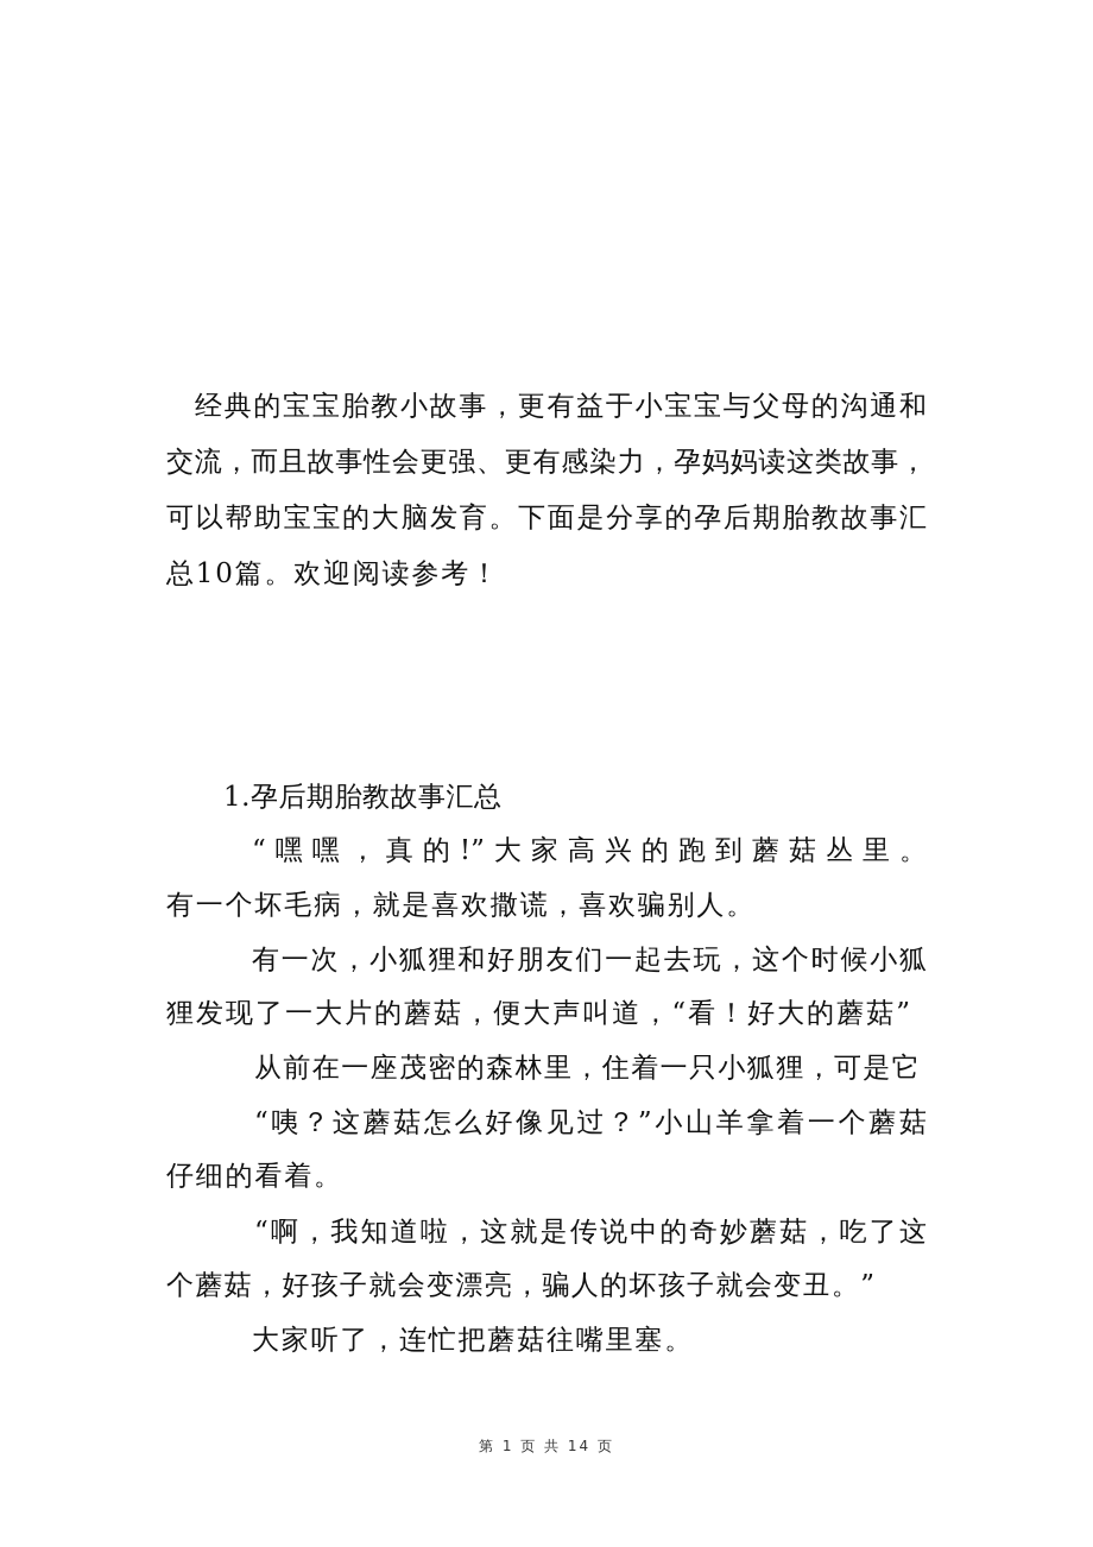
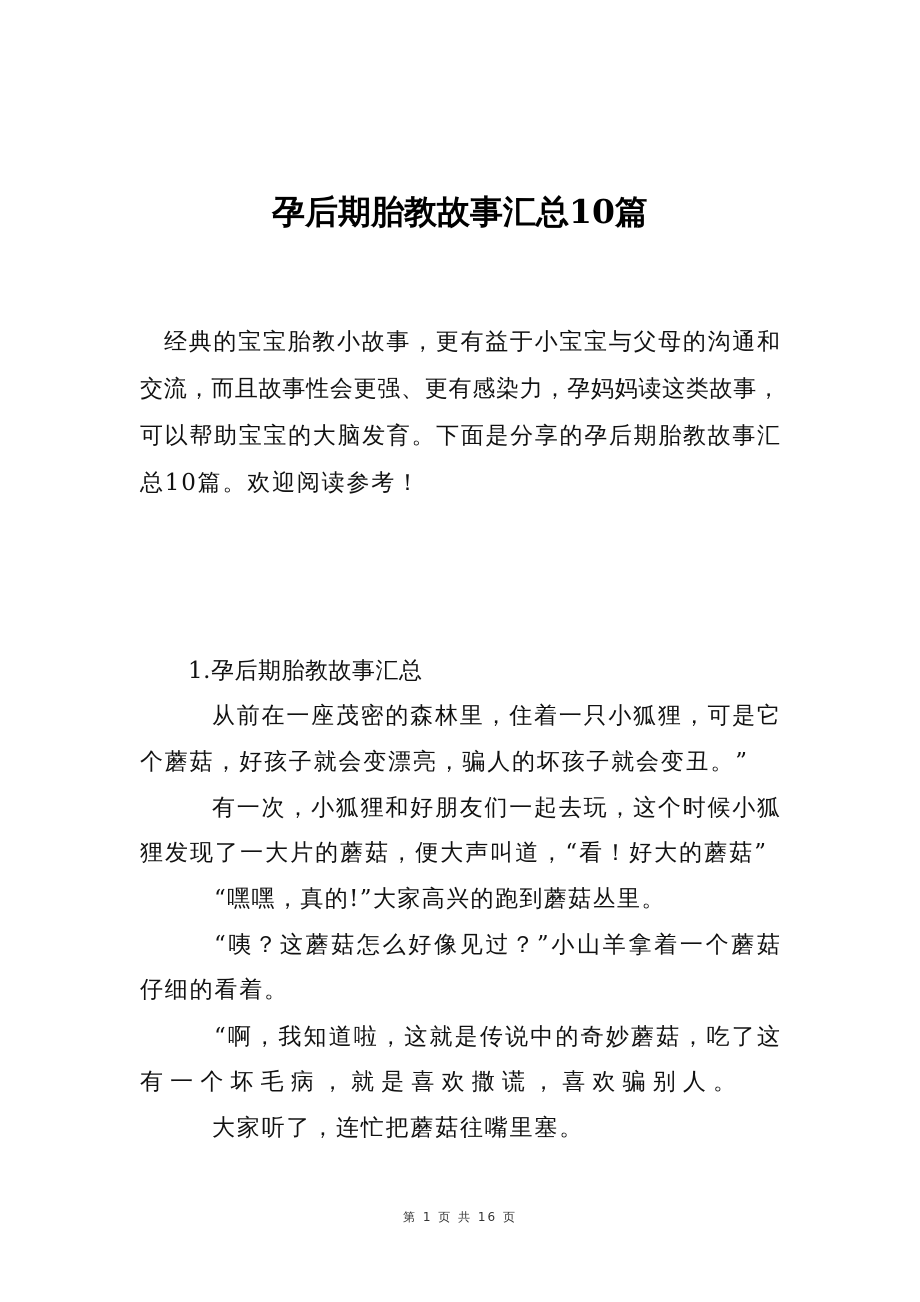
+ 孕后期胎教故事汇总10篇
  经典的宝宝胎教小故事，更有益于小宝宝与父母的沟通和
  交流，而且故事性会更强、更有感染力，孕妈妈读这类故事，
  可以帮助宝宝的大脑发育。下面是分享的孕后期胎教故事汇
  总10篇。欢迎阅读参考！
  1.孕后期胎教故事汇总
- “嘿嘿，真的!”大家高兴的跑到蘑菇丛里。
+ 从前在一座茂密的森林里，住着一只小狐狸，可是它
- 有一个坏毛病，就是喜欢撒谎，喜欢骗别人。
+ 个蘑菇，好孩子就会变漂亮，骗人的坏孩子就会变丑。”
  有一次，小狐狸和好朋友们一起去玩，这个时候小狐
  狸发现了一大片的蘑菇，便大声叫道，“看！好大的蘑菇”
- 从前在一座茂密的森林里，住着一只小狐狸，可是它
+ “嘿嘿，真的!”大家高兴的跑到蘑菇丛里。
  “咦？这蘑菇怎么好像见过？”小山羊拿着一个蘑菇
  仔细的看着。
  “啊，我知道啦，这就是传说中的奇妙蘑菇，吃了这
- 个蘑菇，好孩子就会变漂亮，骗人的坏孩子就会变丑。”
+ 有一个坏毛病，就是喜欢撒谎，喜欢骗别人。
  大家听了，连忙把蘑菇往嘴里塞。
- 第 1 页 共 14 页
+ 第 1 页 共 16 页
